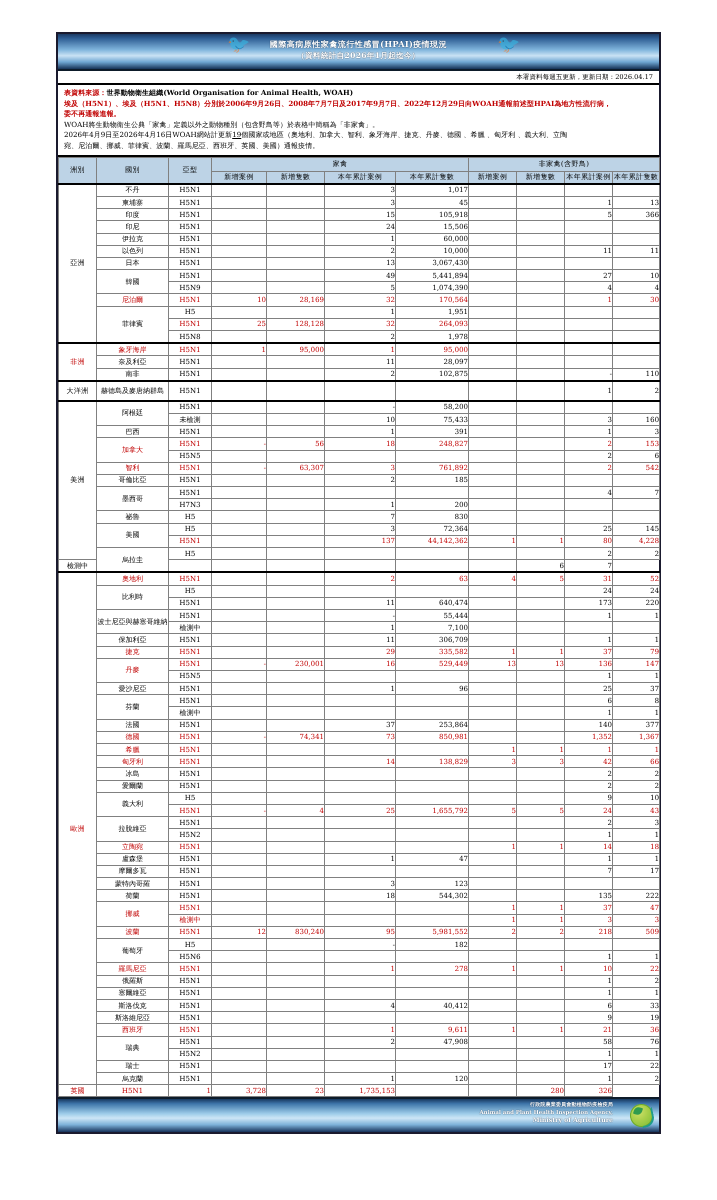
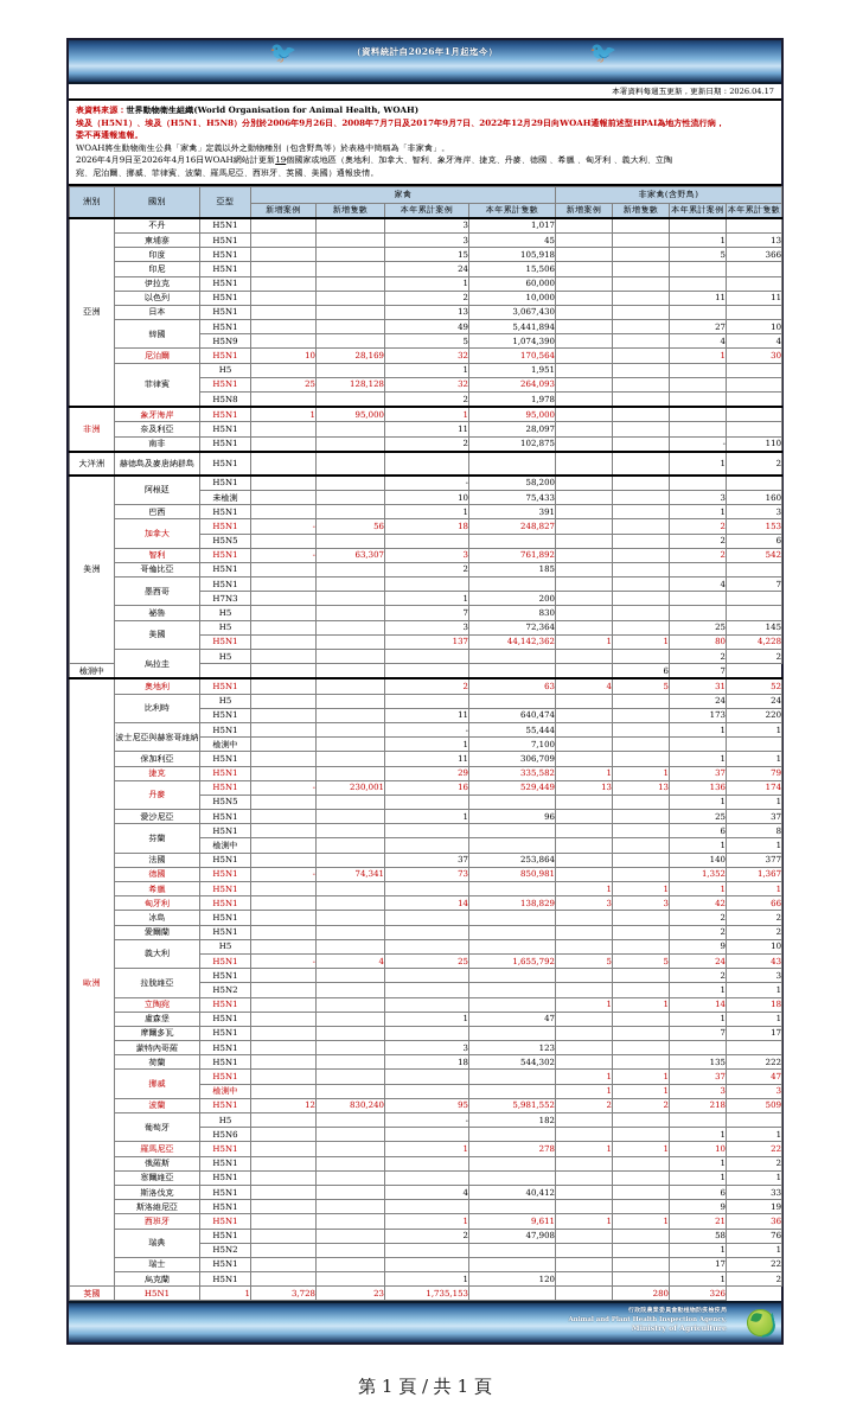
  🐦
  🐦
- 國際高病原性家禽流行性感冒(HPAI)疫情現況
  （資料統計自2026年1月起迄今）
  本署資料每週五更新，更新日期：2026.04.17
  表資料來源：世界動物衛生組織(World Organisation for Animal Health, WOAH)
  埃及（H5N1）、埃及（H5N1、H5N8）分別於2006年9月26日、2008年7月7日及2017年9月7日、2022年12月29日向WOAH通報前述型HPAI為地方性流行病，
  委不再通報進報。
  WOAH將生動物衛生公典「家禽」定義以外之動物種別（包含野鳥等）於表格中簡稱為「非家禽」。
  2026年4月9日至2026年4月16日WOAH網站計更新19個國家或地區（奧地利、加拿大、智利、象牙海岸、捷克、丹麥、德國 、希臘 、匈牙利 、義大利、立陶
  宛、尼泊爾、挪威、菲律賓、波蘭、羅馬尼亞、西班牙、英國、美國）通報疫情。
  洲別	國別	亞型	家禽	非家禽(含野鳥)
  新增案例	新增隻數	本年累計案例	本年累計隻數	新增案例	新增隻數	本年累計案例	本年累計隻數
  亞洲	不丹	H5N1			3	1,017
  柬埔寨	H5N1			3	45			1	13
  印度	H5N1			15	105,918			5	366
  印尼	H5N1			24	15,506
  伊拉克	H5N1			1	60,000
  以色列	H5N1			2	10,000			11	11
  日本	H5N1			13	3,067,430
  韓國	H5N1			49	5,441,894			27	10
  H5N9			5	1,074,390			4	4
  尼泊爾	H5N1	10	28,169	32	170,564			1	30
  菲律賓	H5			1	1,951
  H5N1	25	128,128	32	264,093
  H5N8			2	1,978
  非洲	象牙海岸	H5N1	1	95,000	1	95,000
  奈及利亞	H5N1			11	28,097
  南非	H5N1			2	102,875			-	110
  大洋洲	赫德島及麥唐納群島	H5N1							1	2
  美洲	阿根廷	H5N1			-	58,200
  未檢測			10	75,433			3	160
  巴西	H5N1			1	391			1	3
  加拿大	H5N1	-	56	18	248,827			2	153
  H5N5							2	6
  智利	H5N1	-	63,307	3	761,892			2	542
  哥倫比亞	H5N1			2	185
  墨西哥	H5N1							4	7
  H7N3			1	200
  祕魯	H5			7	830
  美國	H5			3	72,364			25	145
  H5N1			137	44,142,362	1	1	80	4,228
  烏拉圭	H5							2	2
  檢測中							6	7
  歐洲	奧地利	H5N1			2	63	4	5	31	52
  比利時	H5							24	24
  H5N1			11	640,474			173	220
  波士尼亞與赫塞哥維納	H5N1			-	55,444			1	1
  檢測中			1	7,100
  保加利亞	H5N1			11	306,709			1	1
  捷克	H5N1			29	335,582	1	1	37	79
- 丹麥	H5N1	-	230,001	16	529,449	13	13	136	147
+ 丹麥	H5N1	-	230,001	16	529,449	13	13	136	174
  H5N5							1	1
  愛沙尼亞	H5N1			1	96			25	37
  芬蘭	H5N1							6	8
  檢測中							1	1
  法國	H5N1			37	253,864			140	377
  德國	H5N1	-	74,341	73	850,981			1,352	1,367
  希臘	H5N1					1	1	1	1
  匈牙利	H5N1			14	138,829	3	3	42	66
  冰島	H5N1							2	2
  愛爾蘭	H5N1							2	2
  義大利	H5							9	10
  H5N1	-	4	25	1,655,792	5	5	24	43
  拉脫維亞	H5N1							2	3
  H5N2							1	1
  立陶宛	H5N1					1	1	14	18
  盧森堡	H5N1			1	47			1	1
  摩爾多瓦	H5N1							7	17
  蒙特內哥羅	H5N1			3	123
  荷蘭	H5N1			18	544,302			135	222
  挪威	H5N1					1	1	37	47
  檢測中					1	1	3	3
  波蘭	H5N1	12	830,240	95	5,981,552	2	2	218	509
  葡萄牙	H5			-	182
  H5N6							1	1
  羅馬尼亞	H5N1			1	278	1	1	10	22
  俄羅斯	H5N1							1	2
  塞爾維亞	H5N1							1	1
  斯洛伐克	H5N1			4	40,412			6	33
  斯洛維尼亞	H5N1							9	19
  西班牙	H5N1			1	9,611	1	1	21	36
  瑞典	H5N1			2	47,908			58	76
  H5N2							1	1
  瑞士	H5N1							17	22
  烏克蘭	H5N1			1	120			1	2
  英國	H5N1	1	3,728	23	1,735,153			280	326
+ 第 1 頁 / 共 1 頁
